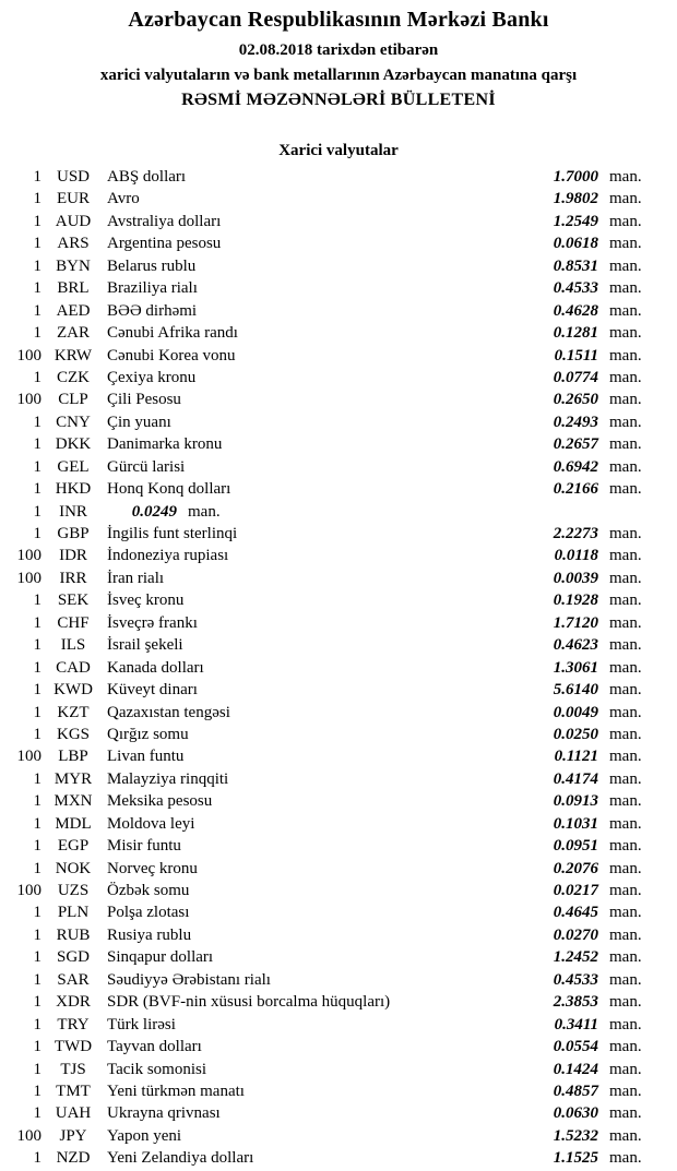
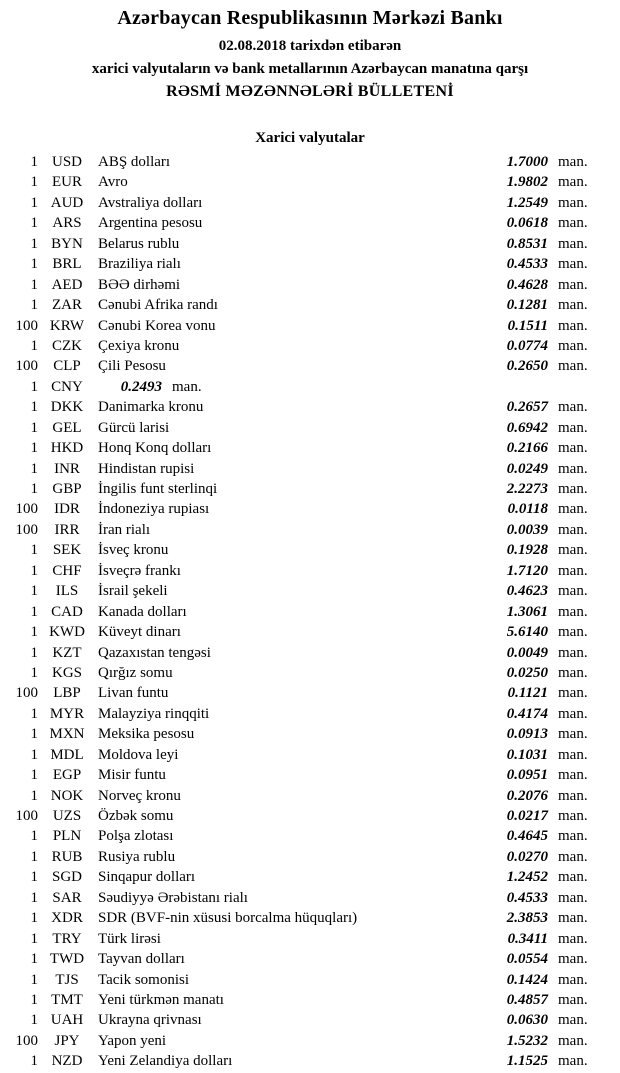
  Azərbaycan Respublikasının Mərkəzi Bankı
  02.08.2018 tarixdən etibarən
  xarici valyutaların və bank metallarının Azərbaycan manatına qarşı
  RƏSMİ MƏZƏNNƏLƏRİ BÜLLETENİ
  Xarici valyutalar
  1
  USD
  ABŞ dolları
  1.7000
  man.
  1
  EUR
  Avro
  1.9802
  man.
  1
  AUD
  Avstraliya dolları
  1.2549
  man.
  1
  ARS
  Argentina pesosu
  0.0618
  man.
  1
  BYN
  Belarus rublu
  0.8531
  man.
  1
  BRL
  Braziliya rialı
  0.4533
  man.
  1
  AED
  BƏƏ dirhəmi
  0.4628
  man.
  1
  ZAR
  Cənubi Afrika randı
  0.1281
  man.
  100
  KRW
  Cənubi Korea vonu
  0.1511
  man.
  1
  CZK
  Çexiya kronu
  0.0774
  man.
  100
  CLP
  Çili Pesosu
  0.2650
  man.
  1
  CNY
- Çin yuanı
  0.2493
  man.
  1
  DKK
  Danimarka kronu
  0.2657
  man.
  1
  GEL
  Gürcü larisi
  0.6942
  man.
  1
  HKD
  Honq Konq dolları
  0.2166
  man.
  1
  INR
+ Hindistan rupisi
  0.0249
  man.
  1
  GBP
  İngilis funt sterlinqi
  2.2273
  man.
  100
  IDR
  İndoneziya rupiası
  0.0118
  man.
  100
  IRR
  İran rialı
  0.0039
  man.
  1
  SEK
  İsveç kronu
  0.1928
  man.
  1
  CHF
  İsveçrə frankı
  1.7120
  man.
  1
  ILS
  İsrail şekeli
  0.4623
  man.
  1
  CAD
  Kanada dolları
  1.3061
  man.
  1
  KWD
  Küveyt dinarı
  5.6140
  man.
  1
  KZT
  Qazaxıstan tengəsi
  0.0049
  man.
  1
  KGS
  Qırğız somu
  0.0250
  man.
  100
  LBP
  Livan funtu
  0.1121
  man.
  1
  MYR
  Malayziya rinqqiti
  0.4174
  man.
  1
  MXN
  Meksika pesosu
  0.0913
  man.
  1
  MDL
  Moldova leyi
  0.1031
  man.
  1
  EGP
  Misir funtu
  0.0951
  man.
  1
  NOK
  Norveç kronu
  0.2076
  man.
  100
  UZS
  Özbək somu
  0.0217
  man.
  1
  PLN
  Polşa zlotası
  0.4645
  man.
  1
  RUB
  Rusiya rublu
  0.0270
  man.
  1
  SGD
  Sinqapur dolları
  1.2452
  man.
  1
  SAR
  Səudiyyə Ərəbistanı rialı
  0.4533
  man.
  1
  XDR
  SDR (BVF-nin xüsusi borcalma hüquqları)
  2.3853
  man.
  1
  TRY
  Türk lirəsi
  0.3411
  man.
  1
  TWD
  Tayvan dolları
  0.0554
  man.
  1
  TJS
  Tacik somonisi
  0.1424
  man.
  1
  TMT
  Yeni türkmən manatı
  0.4857
  man.
  1
  UAH
  Ukrayna qrivnası
  0.0630
  man.
  100
  JPY
  Yapon yeni
  1.5232
  man.
  1
  NZD
  Yeni Zelandiya dolları
  1.1525
  man.
